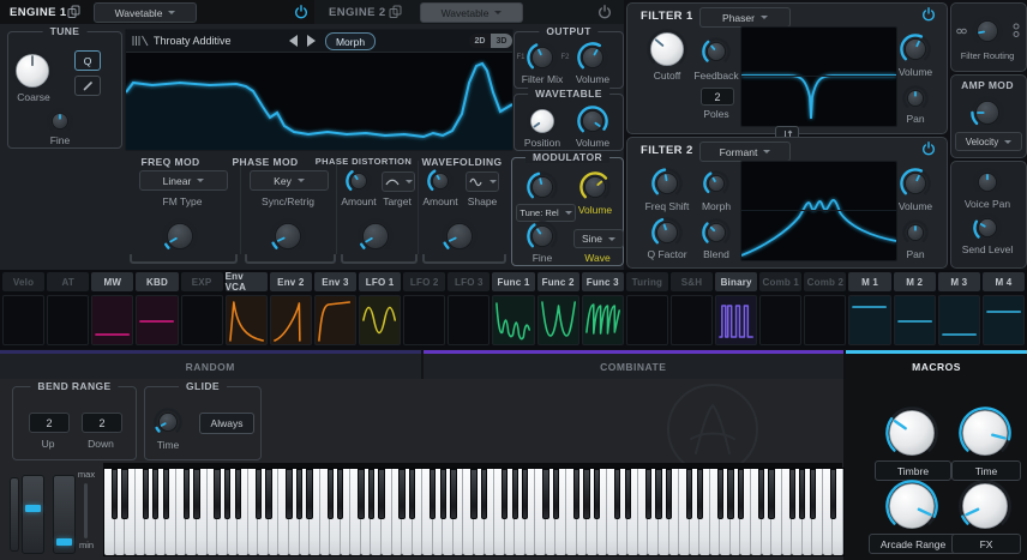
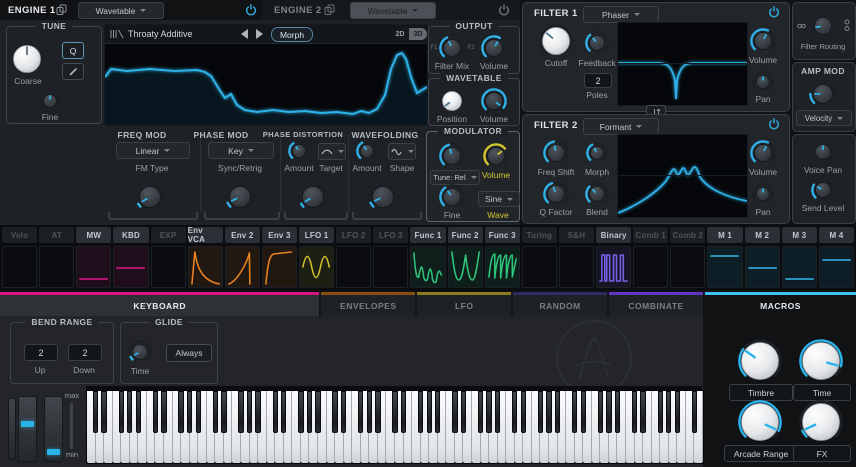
  ENGINE 1
  Wavetable
  ENGINE 2
  Wavetable
  TUNE
  Q
  Coarse
  Fine
  Throaty Additive
  Morph
  OUTPUT
  Filter Mix
  Volume
  WAVETABLE
  Position
  Volume
  FREQ MOD
  Linear
  FM Type
  PHASE MOD
  Key
  Sync/Retrig
  PHASE DISTORTION
  Amount
  Target
  WAVEFOLDING
  Amount
  Shape
  MODULATOR
  Tune: Rel
  Volume
  Fine
  Sine
  Wave
  FILTER 1
  Phaser
  Cutoff
  Feedback
  2
  Poles
  Volume
  Pan
  FILTER 2
  Formant
  Freq Shift
  Morph
  Q Factor
  Blend
  Volume
  Pan
  Filter Routing
  AMP MOD
  Velocity
  Voice Pan
  Send Level
  Velo
  AT
  MW
  KBD
  EXP
  Env VCA
  Env 2
  Env 3
  LFO 1
  LFO 2
  LFO 3
  Func 1
  Func 2
  Func 3
  Turing
  S&H
  Binary
  Comb 1
  Comb 2
  M 1
  M 2
  M 3
  M 4
+ KEYBOARD
+ ENVELOPES
+ LFO
  RANDOM
  COMBINATE
  MACROS
  BEND RANGE
  2
  2
  Up
  Down
  GLIDE
  Time
  Always
  max
  min
  Timbre
  Time
  Arcade Range
  FX
